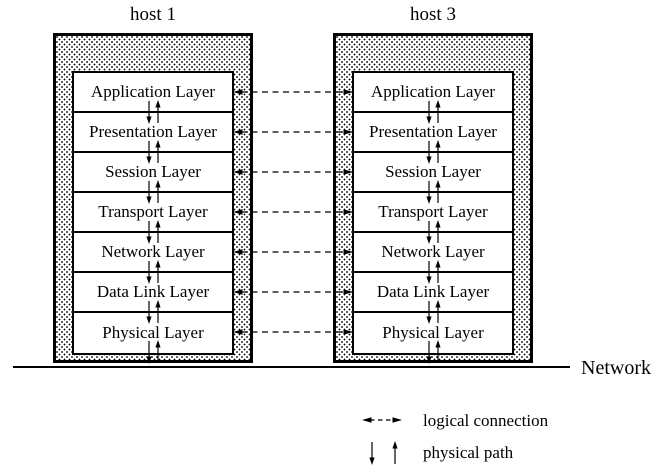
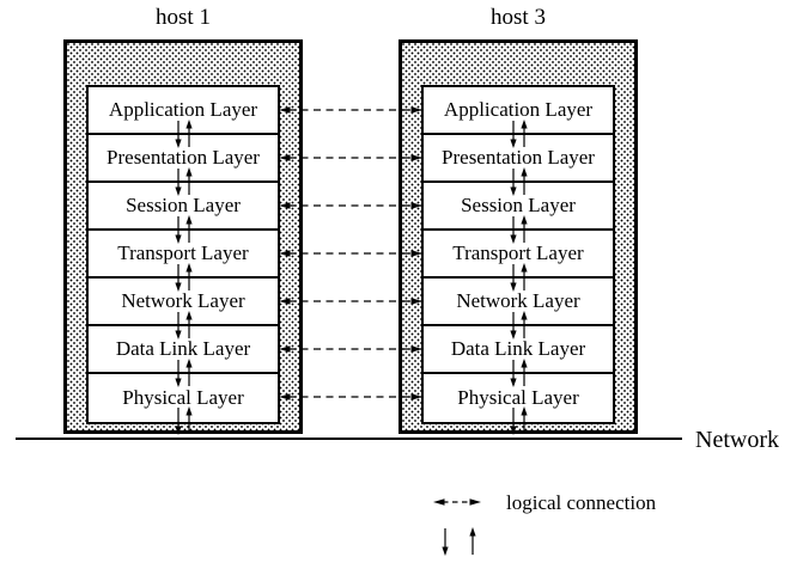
  host 1
  host 3
  Application Layer
  Presentation Layer
  Session Layer
  Transport Layer
  Network Layer
  Data Link Layer
  Physical Layer
  Application Layer
  Presentation Layer
  Session Layer
  Transport Layer
  Network Layer
  Data Link Layer
  Physical Layer
  Network
  logical connection
- physical path
